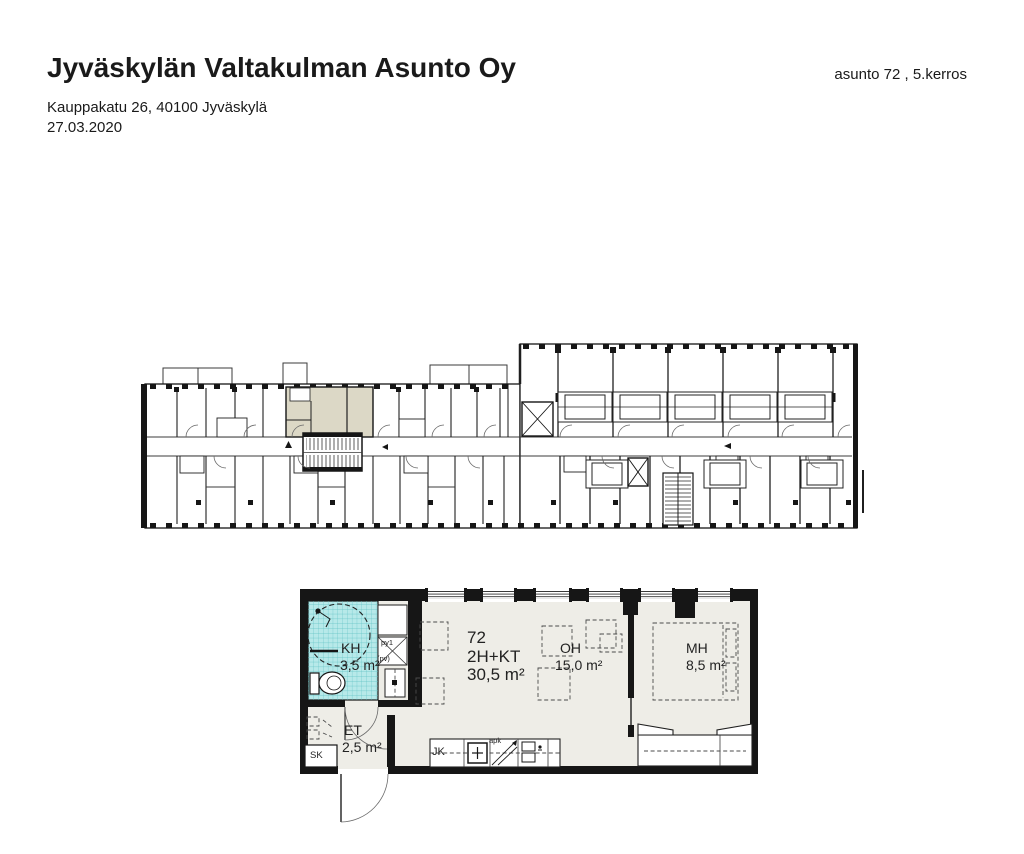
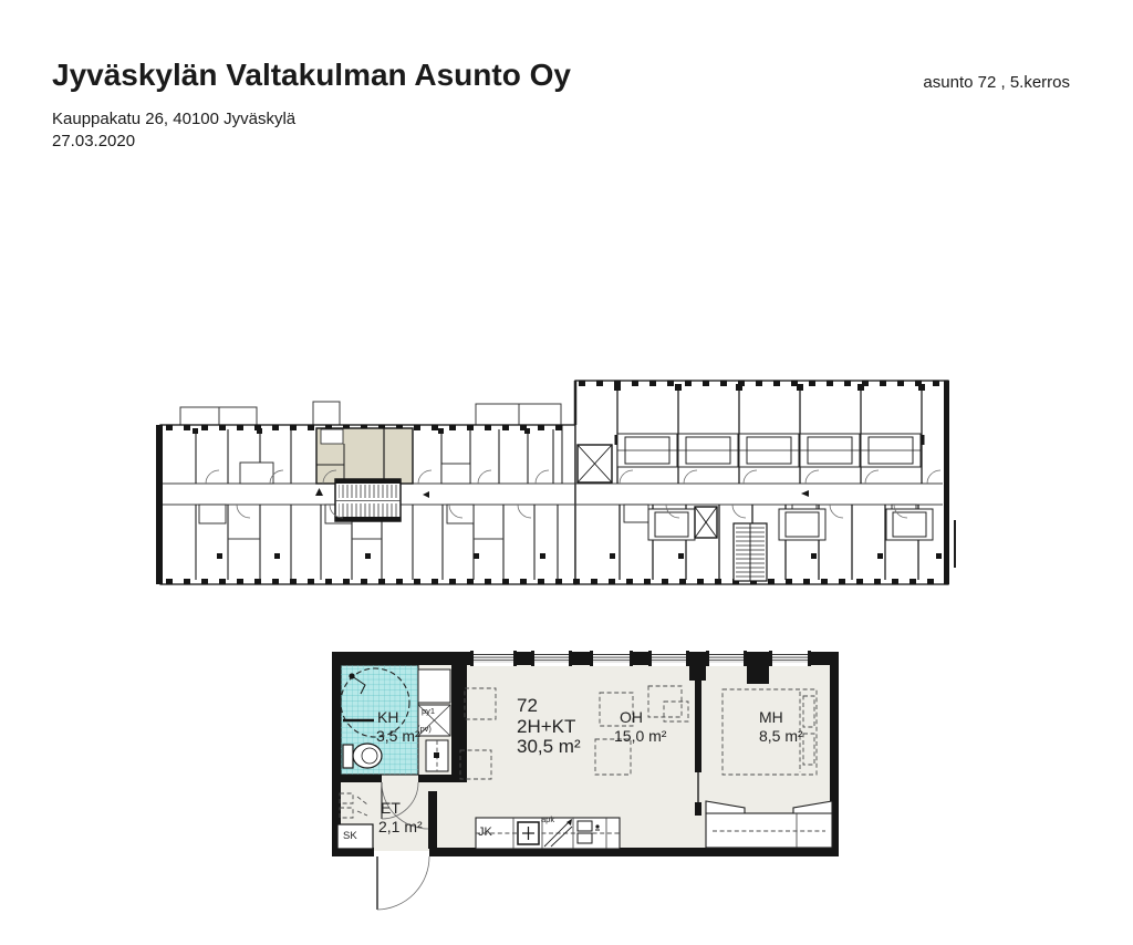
  Jyväskylän Valtakulman Asunto Oy
  Kauppakatu 26, 40100 Jyväskylä
  27.03.2020
  asunto 72 , 5.kerros
  72
  2H+KT
  30,5 m²
  KH
  3,5 m²
  ET
- 2,5 m²
+ 2,1 m²
  OH
  15,0 m²
  MH
  8,5 m²
  JK
  SK
  py1
  (pv)
  apk
